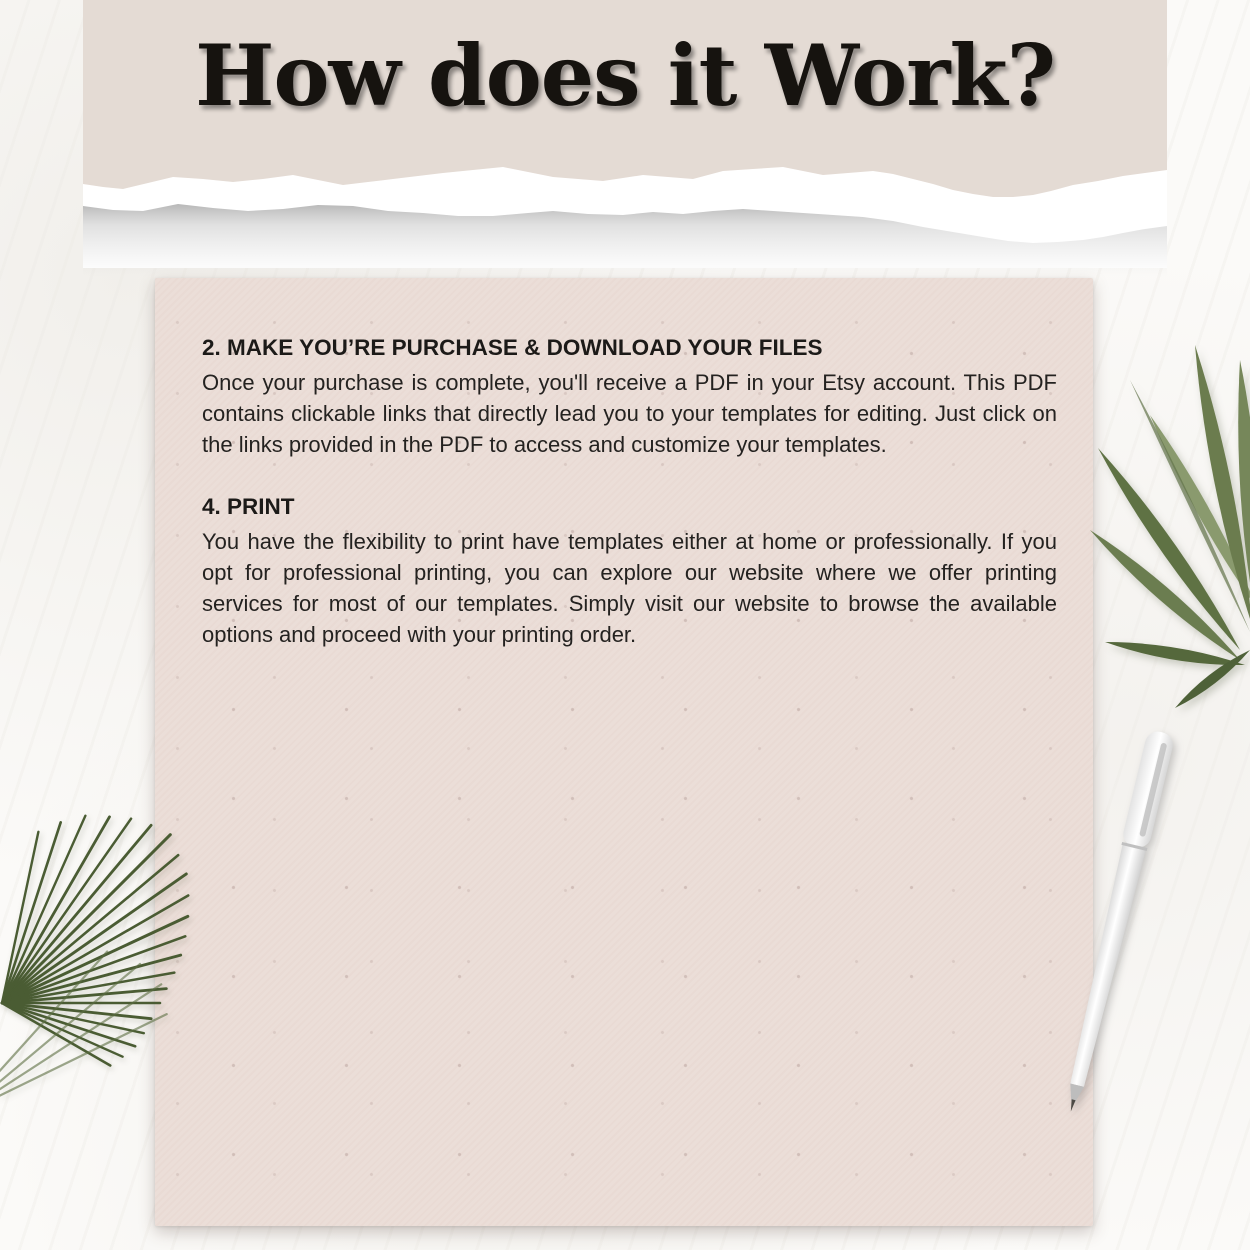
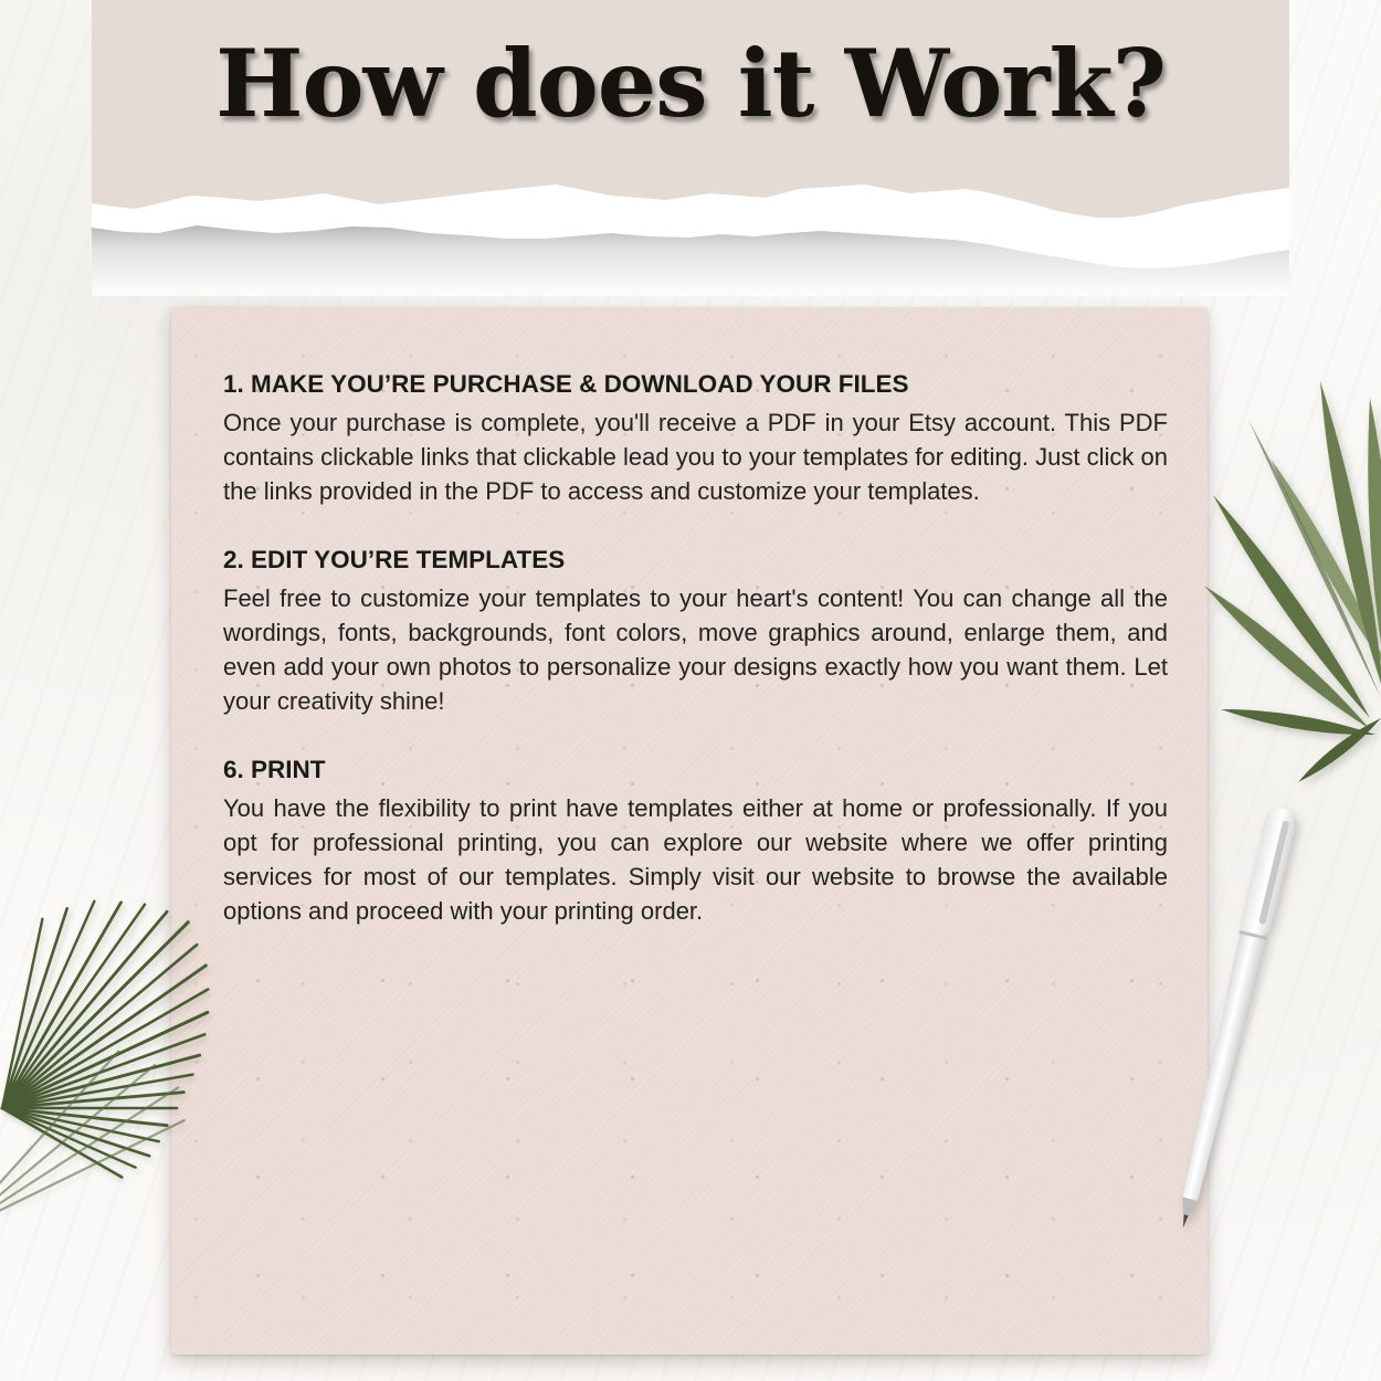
  How does it Work?
- 2. MAKE YOU’RE PURCHASE & DOWNLOAD YOUR FILES
+ 1. MAKE YOU’RE PURCHASE & DOWNLOAD YOUR FILES
- Once your purchase is complete, you'll receive a PDF in your Etsy account. This PDF contains clickable links that directly lead you to your templates for editing. Just click on the links provided in the PDF to access and customize your templates.
+ Once your purchase is complete, you'll receive a PDF in your Etsy account. This PDF contains clickable links that clickable lead you to your templates for editing. Just click on the links provided in the PDF to access and customize your templates.
+ 2. EDIT YOU’RE TEMPLATES
+ Feel free to customize your templates to your heart's content! You can change all the wordings, fonts, backgrounds, font colors, move graphics around, enlarge them, and even add your own photos to personalize your designs exactly how you want them. Let your creativity shine!
- 4. PRINT
+ 6. PRINT
  You have the flexibility to print have templates either at home or professionally. If you opt for professional printing, you can explore our website where we offer printing services for most of our templates. Simply visit our website to browse the available options and proceed with your printing order.
